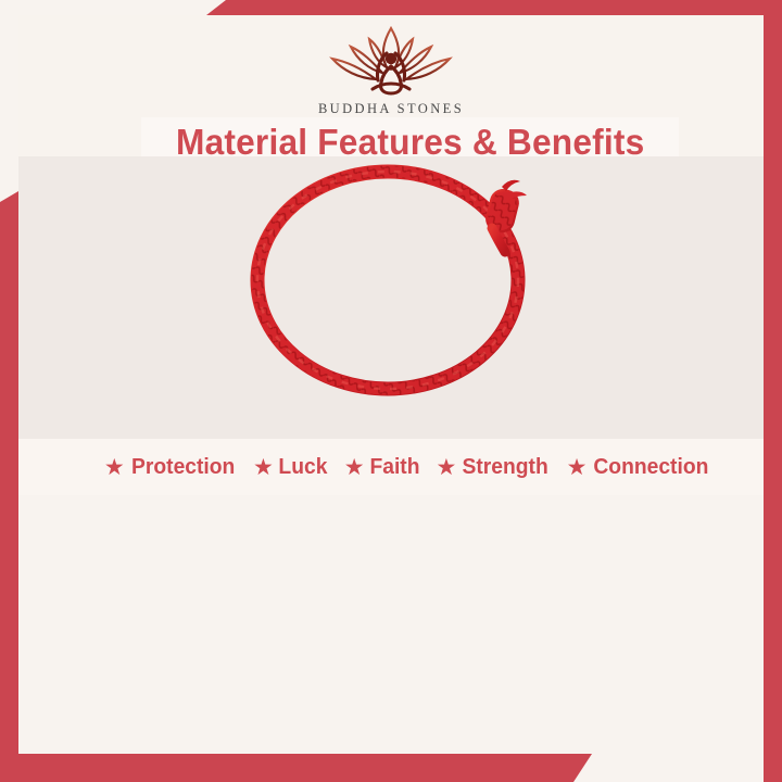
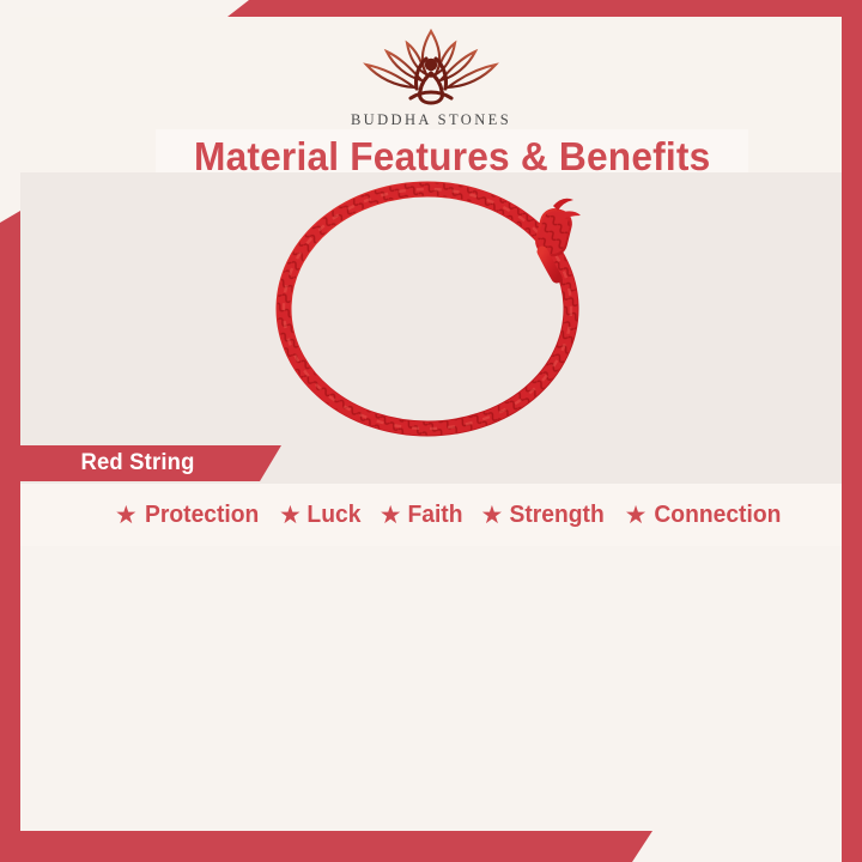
  BUDDHA STONES
  Material Features & Benefits
+ Red String
  ★
  Protection
  ★
  Luck
  ★
  Faith
  ★
  Strength
  ★
  Connection
